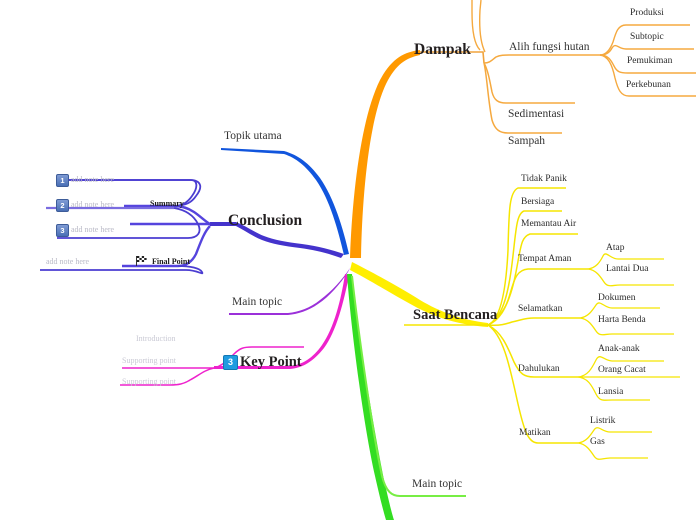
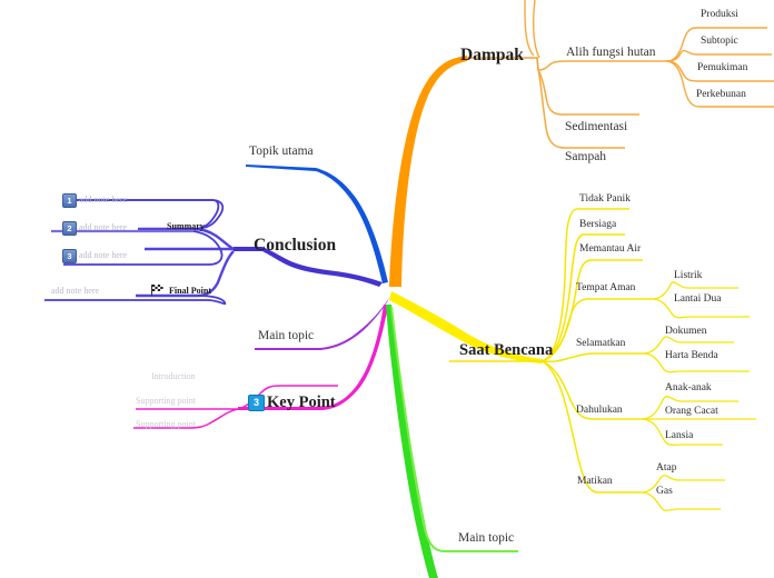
  Dampak
  Alih fungsi hutan
  Sedimentasi
  Sampah
  Produksi
  Subtopic
  Pemukiman
  Perkebunan
  Saat Bencana
  Tidak Panik
  Bersiaga
  Memantau Air
  Tempat Aman
  Selamatkan
  Dahulukan
  Matikan
- Atap
+ Listrik
  Lantai Dua
  Dokumen
  Harta Benda
  Anak-anak
  Orang Cacat
  Lansia
- Listrik
+ Atap
  Gas
  Topik utama
  Main topic
  Main topic
  Conclusion
  Summary
  1
  add note here
  2
  add note here
  3
  add note here
  Final Point
  add note here
  3
  Key Point
  Introduction
  Supporting point
  Supporting point
